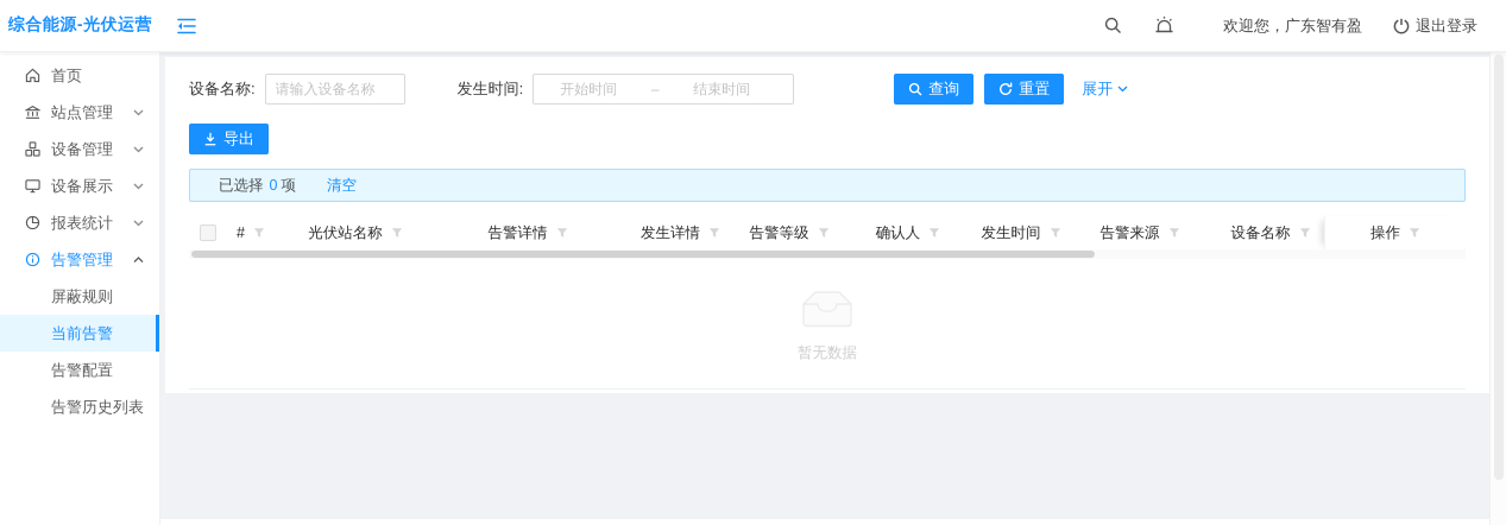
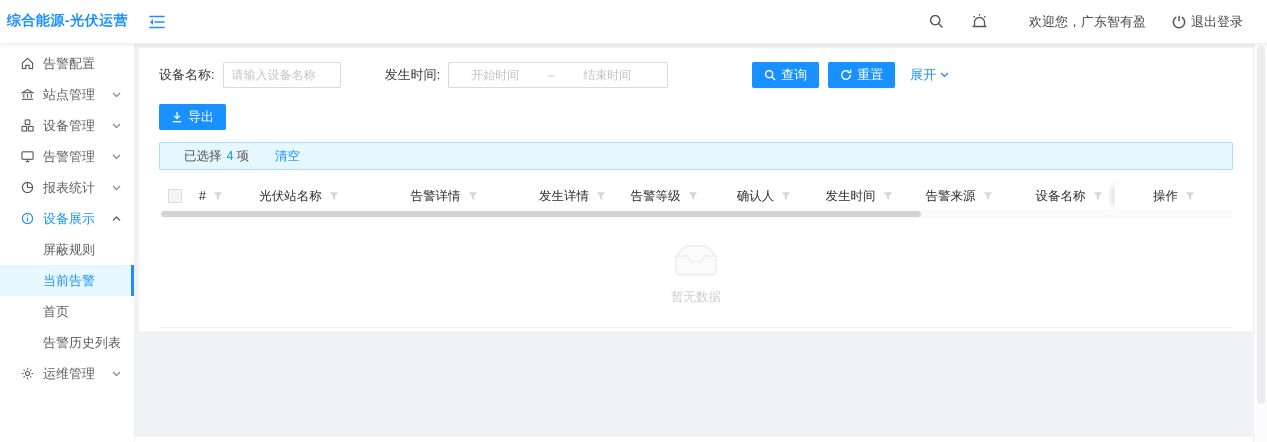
  综合能源-光伏运营
  欢迎您，广东智有盈
  退出登录
- 首页
+ 告警配置
  站点管理
  设备管理
- 设备展示
+ 告警管理
  报表统计
- 告警管理
+ 设备展示
  屏蔽规则
  当前告警
- 告警配置
+ 首页
  告警历史列表
+ 运维管理
  设备名称:
  请输入设备名称
  发生时间:
  开始时间
  –
  结束时间
  查询
  重置
  展开
  导出
  已选择
- 0
+ 4
  项
  清空
  #
  光伏站名称
  告警详情
  发生详情
  告警等级
  确认人
  发生时间
  告警来源
  设备名称
  操作
  暂无数据
